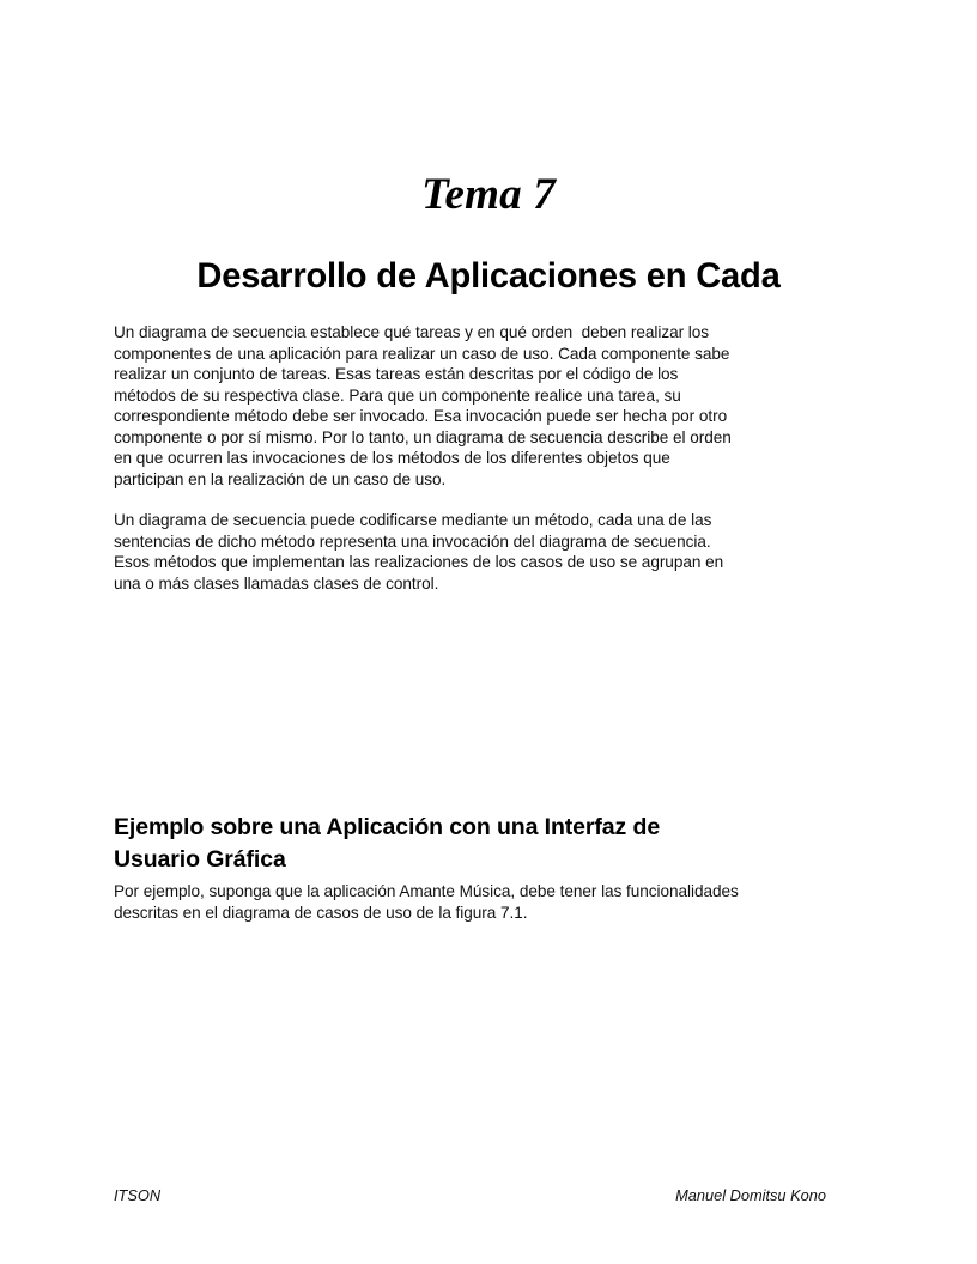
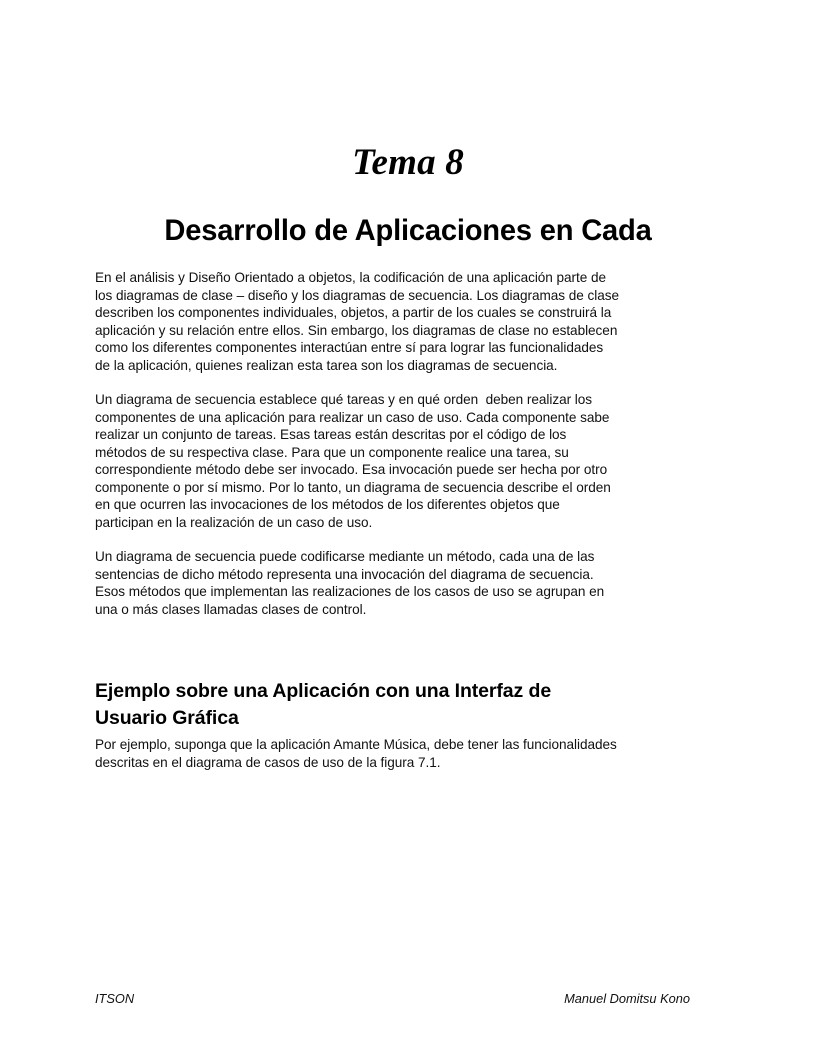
- Tema 7
+ Tema 8
  Desarrollo de Aplicaciones en Cada
+ En el análisis y Diseño Orientado a objetos, la codificación de una aplicación parte de
+ los diagramas de clase – diseño y los diagramas de secuencia. Los diagramas de clase
+ describen los componentes individuales, objetos, a partir de los cuales se construirá la
+ aplicación y su relación entre ellos. Sin embargo, los diagramas de clase no establecen
+ como los diferentes componentes interactúan entre sí para lograr las funcionalidades
+ de la aplicación, quienes realizan esta tarea son los diagramas de secuencia.
  Un diagrama de secuencia establece qué tareas y en qué orden deben realizar los
  componentes de una aplicación para realizar un caso de uso. Cada componente sabe
  realizar un conjunto de tareas. Esas tareas están descritas por el código de los
  métodos de su respectiva clase. Para que un componente realice una tarea, su
  correspondiente método debe ser invocado. Esa invocación puede ser hecha por otro
  componente o por sí mismo. Por lo tanto, un diagrama de secuencia describe el orden
  en que ocurren las invocaciones de los métodos de los diferentes objetos que
  participan en la realización de un caso de uso.
  Un diagrama de secuencia puede codificarse mediante un método, cada una de las
  sentencias de dicho método representa una invocación del diagrama de secuencia.
  Esos métodos que implementan las realizaciones de los casos de uso se agrupan en
  una o más clases llamadas clases de control.
  Ejemplo sobre una Aplicación con una Interfaz de
  Usuario Gráfica
  Por ejemplo, suponga que la aplicación Amante Música, debe tener las funcionalidades
  descritas en el diagrama de casos de uso de la figura 7.1.
  ITSON
  Manuel Domitsu Kono
